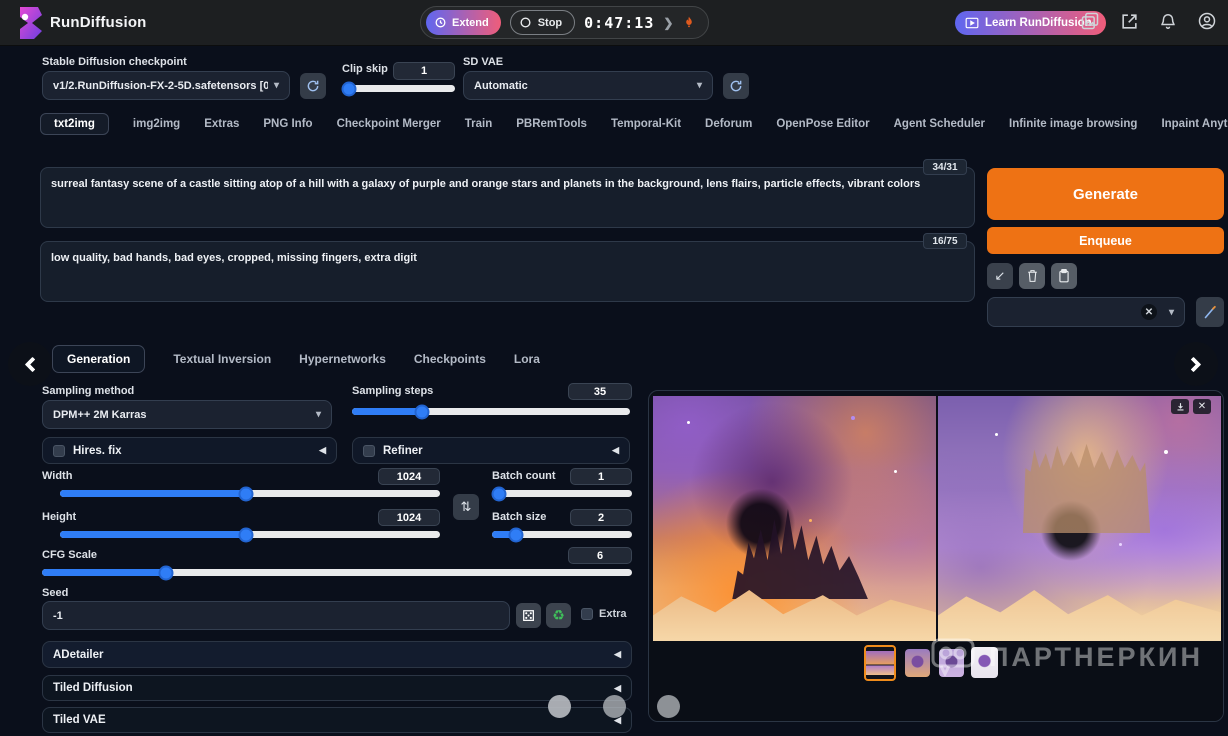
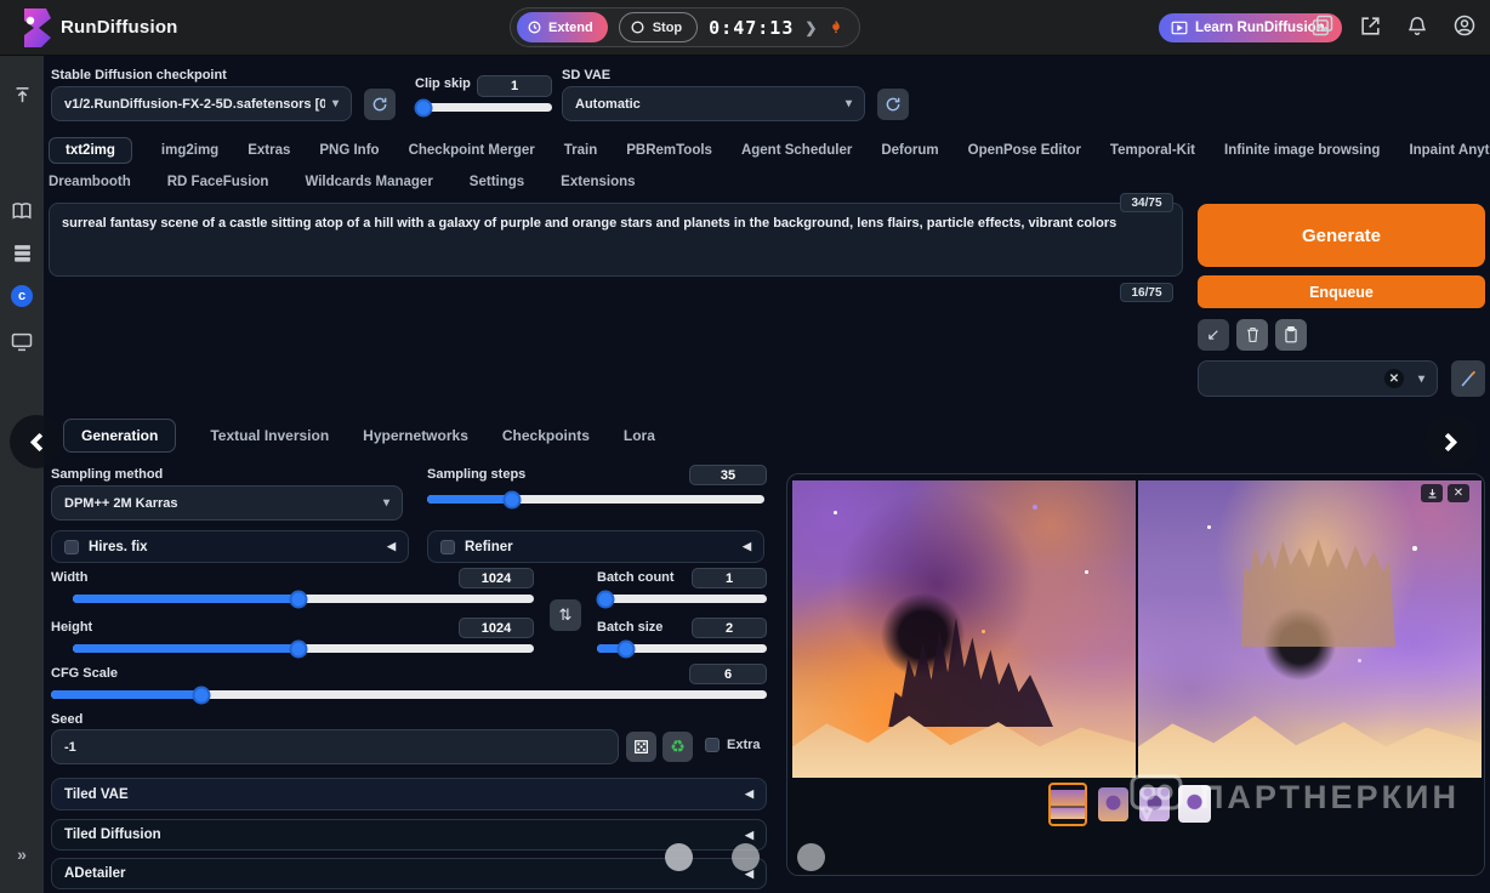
  RunDiffusion
  Extend
  Stop
  0:47:13
  ❯
  Learn RunDiffusio
+ c
+ »
  Stable Diffusion checkpoint
  v1/2.RunDiffusion-FX-2-5D.safetensors [0
  ▾
  Clip skip
  1
  SD VAE
  Automatic
  ▾
  txt2img
  img2img
  Extras
  PNG Info
  Checkpoint Merger
  Train
  PBRemTools
- Temporal-Kit
+ Agent Scheduler
  Deforum
  OpenPose Editor
- Agent Scheduler
+ Temporal-Kit
  Infinite image browsing
  Inpaint Anyt
+ Dreambooth
+ RD FaceFusion
+ Wildcards Manager
+ Settings
+ Extensions
- 34/31
+ 34/75
  surreal fantasy scene of a castle sitting atop of a hill with a galaxy of purple and orange stars and planets in the background, lens flairs, particle effects, vibrant colors
  16/75
- low quality, bad hands, bad eyes, cropped, missing fingers, extra digit
  Generate
  Enqueue
  ↙
  ✕
  ▾
  Generation
  Textual Inversion
  Hypernetworks
  Checkpoints
  Lora
  Sampling method
  DPM++ 2M Karras
  ▾
  Sampling steps
  35
  Hires. fix
  ◀
  Refiner
  ◀
  Width
  1024
  Height
  1024
  ⇅
  Batch count
  1
  Batch size
  2
  CFG Scale
  6
  Seed
  -1
  ⚄
  ♻
  Extra
- ADetailer
+ Tiled VAE
  ◀
  Tiled Diffusion
  ◀
- Tiled VAE
+ ADetailer
  ◀
  ✕
  ПАРТНЕРКИН
